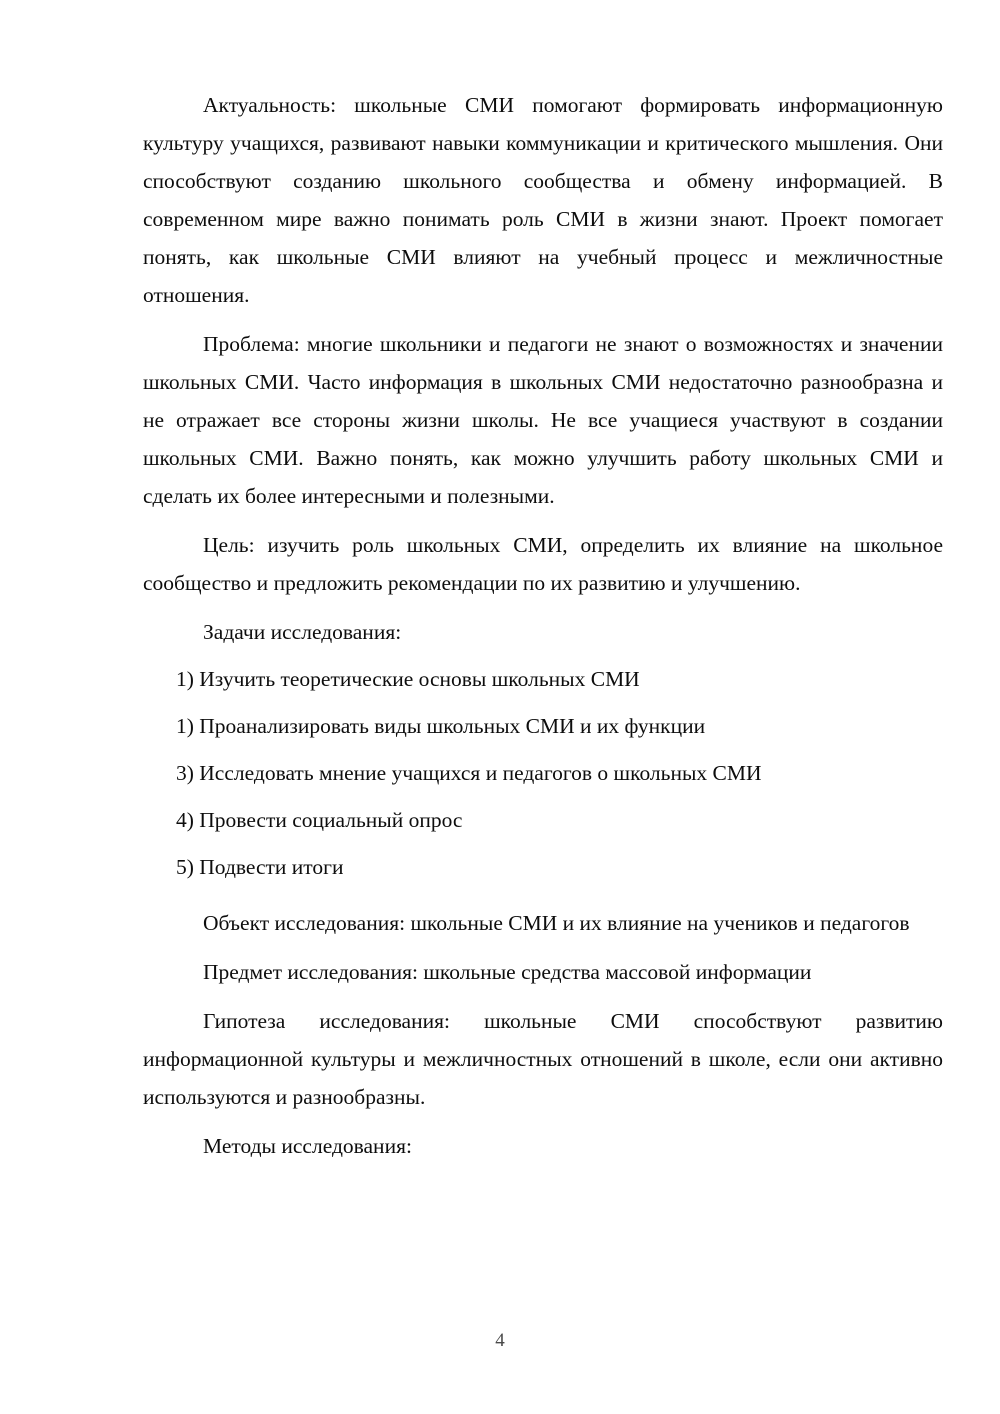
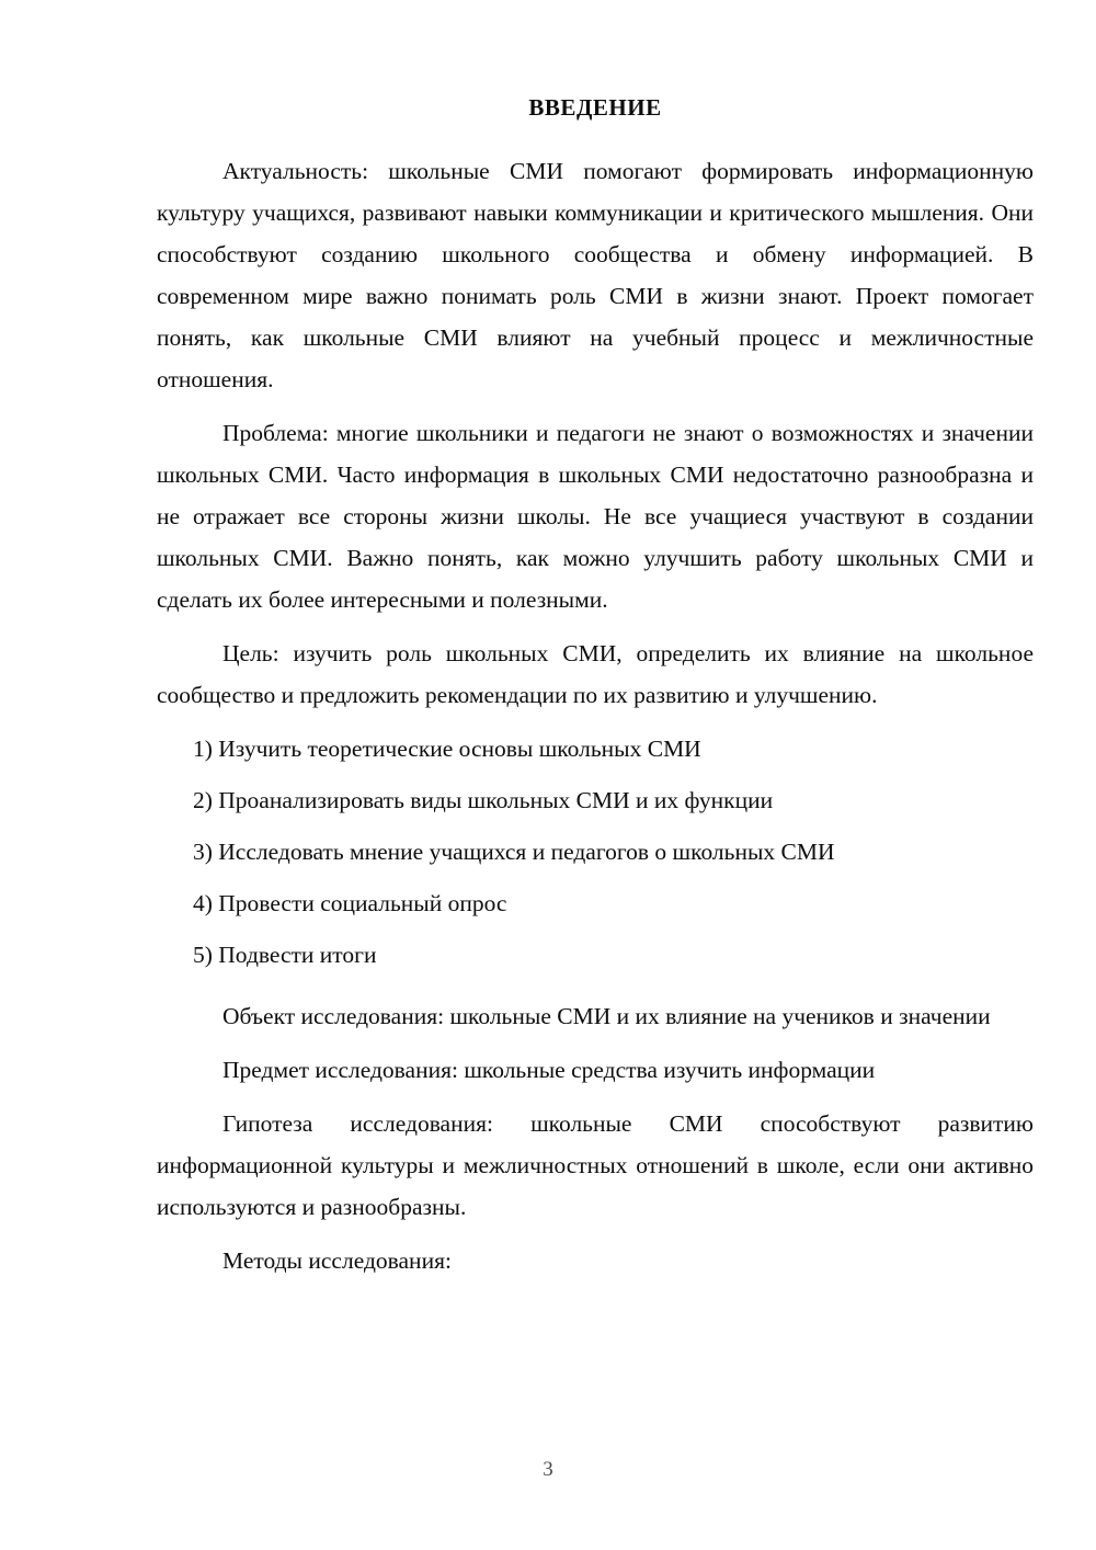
+ ВВЕДЕНИЕ
  Актуальность: школьные СМИ помогают формировать информационную культуру учащихся, развивают навыки коммуникации и критического мышления. Они способствуют созданию школьного сообщества и обмену информацией. В современном мире важно понимать роль СМИ в жизни знают. Проект помогает понять, как школьные СМИ влияют на учебный процесс и межличностные отношения.
  Проблема: многие школьники и педагоги не знают о возможностях и значении школьных СМИ. Часто информация в школьных СМИ недостаточно разнообразна и не отражает все стороны жизни школы. Не все учащиеся участвуют в создании школьных СМИ. Важно понять, как можно улучшить работу школьных СМИ и сделать их более интересными и полезными.
  Цель: изучить роль школьных СМИ, определить их влияние на школьное сообщество и предложить рекомендации по их развитию и улучшению.
- Задачи исследования:
  1) Изучить теоретические основы школьных СМИ
- 1) Проанализировать виды школьных СМИ и их функции
+ 2) Проанализировать виды школьных СМИ и их функции
  3) Исследовать мнение учащихся и педагогов о школьных СМИ
  4) Провести социальный опрос
  5) Подвести итоги
- Объект исследования: школьные СМИ и их влияние на учеников и педагогов
+ Объект исследования: школьные СМИ и их влияние на учеников и значении
- Предмет исследования: школьные средства массовой информации
+ Предмет исследования: школьные средства изучить информации
  Гипотеза исследования: школьные СМИ способствуют развитию информационной культуры и межличностных отношений в школе, если они активно используются и разнообразны.
  Методы исследования:
- 4
+ 3
